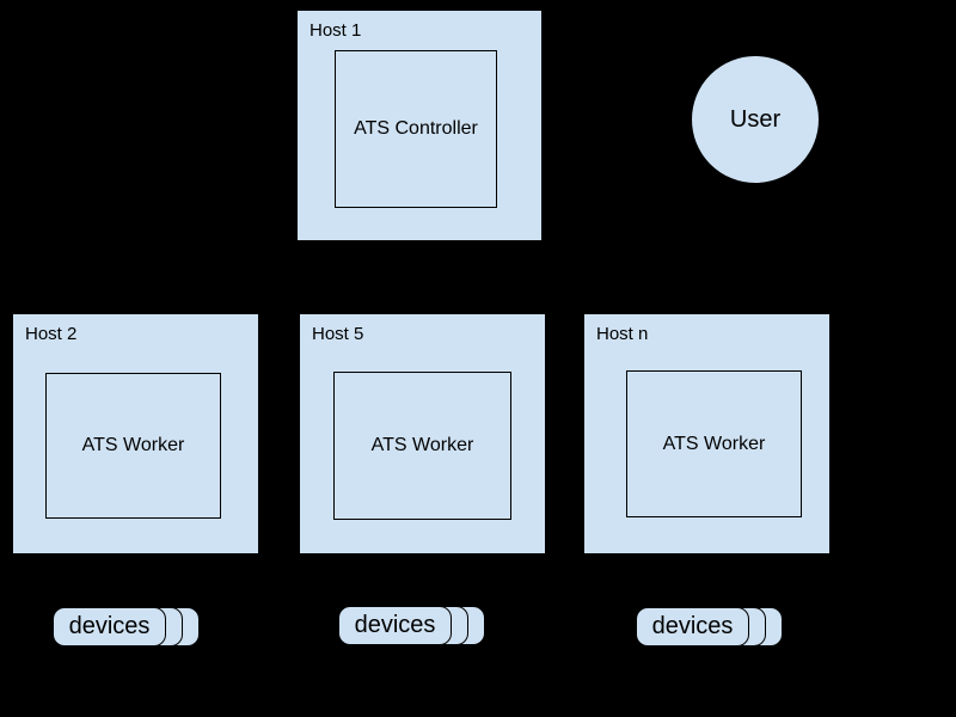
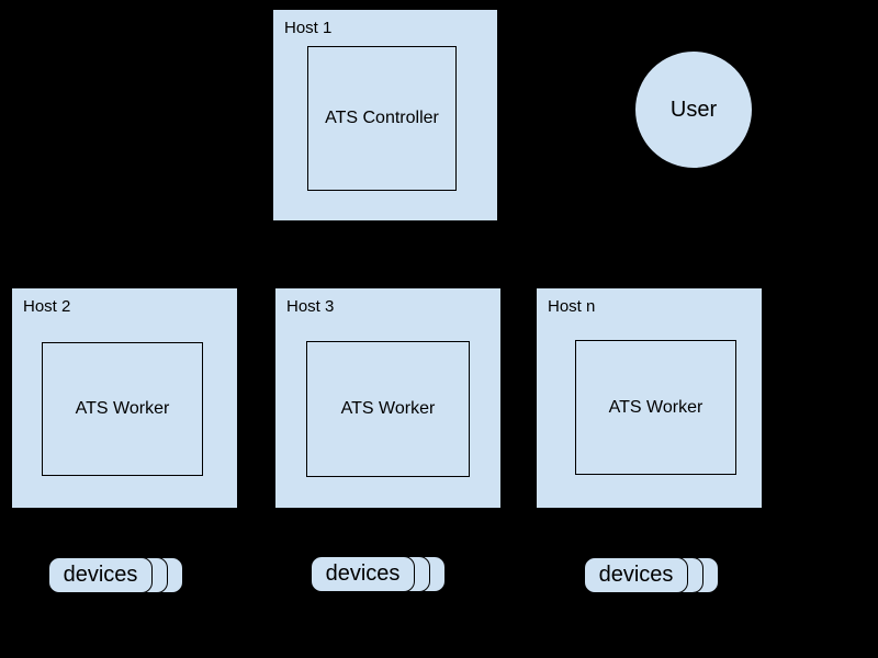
  Host 1
  ATS Controller
  User
  Host 2
  ATS Worker
- Host 5
+ Host 3
  ATS Worker
  Host n
  ATS Worker
  devices
  devices
  devices
